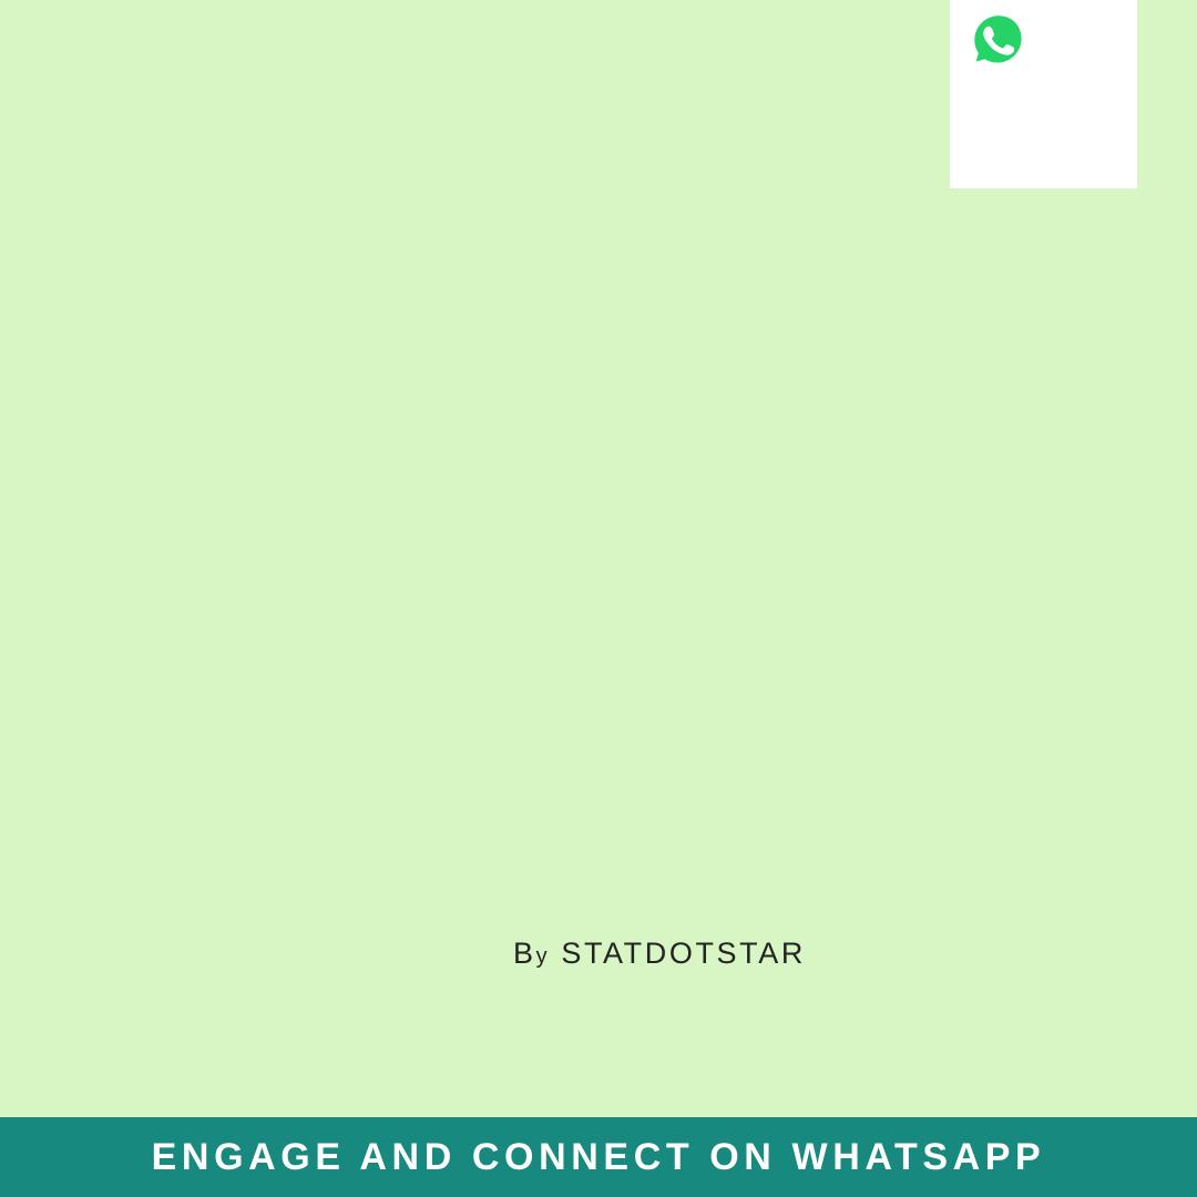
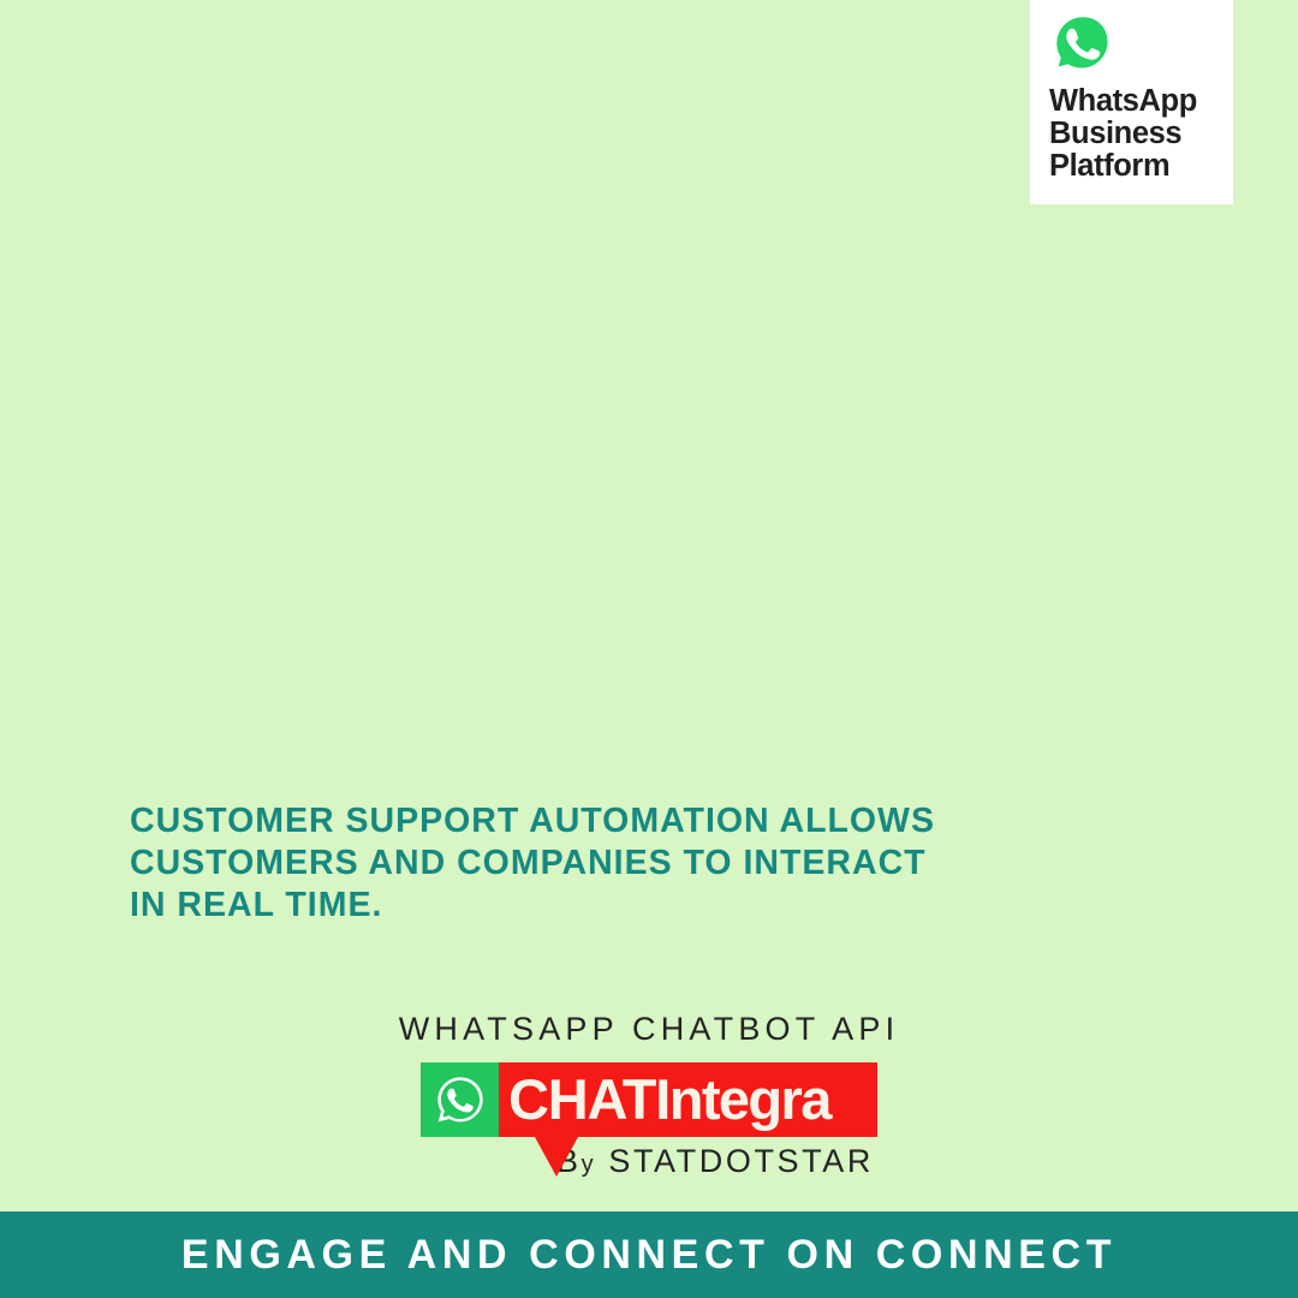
+ WhatsApp
+ Business
+ Platform
+ CUSTOMER SUPPORT AUTOMATION ALLOWS
+ CUSTOMERS AND COMPANIES TO INTERACT
+ IN REAL TIME.
+ WHATSAPP CHATBOT API
+ CHATIntegra
  By STATDOTSTAR
- ENGAGE AND CONNECT ON WHATSAPP
+ ENGAGE AND CONNECT ON CONNECT
